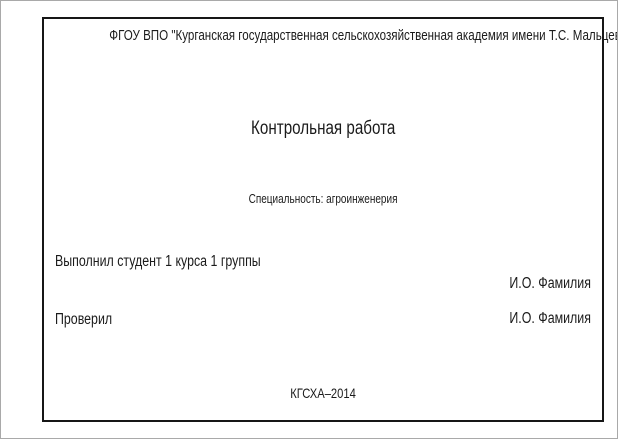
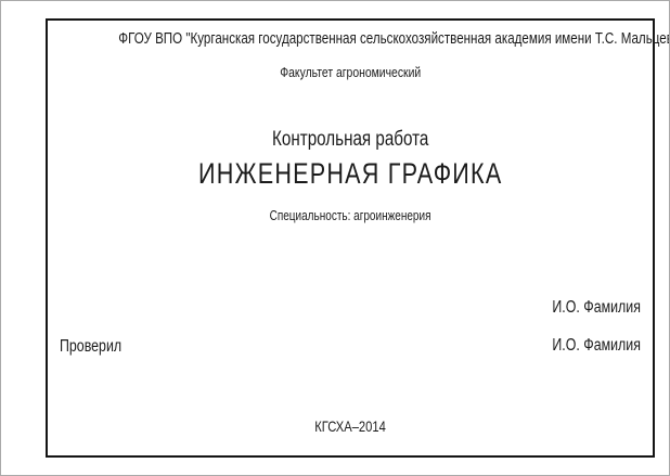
  ФГОУ ВПО "Курганская государственная сельскохозяйственная академия имени Т.С. Мальце
+ Факультет агрономический
  Контрольная работа
+ ИНЖЕНЕРНАЯ ГРАФИКА
  Специальность: агроинженерия
- Выполнил студент 1 курса 1 группы
  И.О. Фамилия
  Проверил
  И.О. Фамилия
  КГСХА–2014
